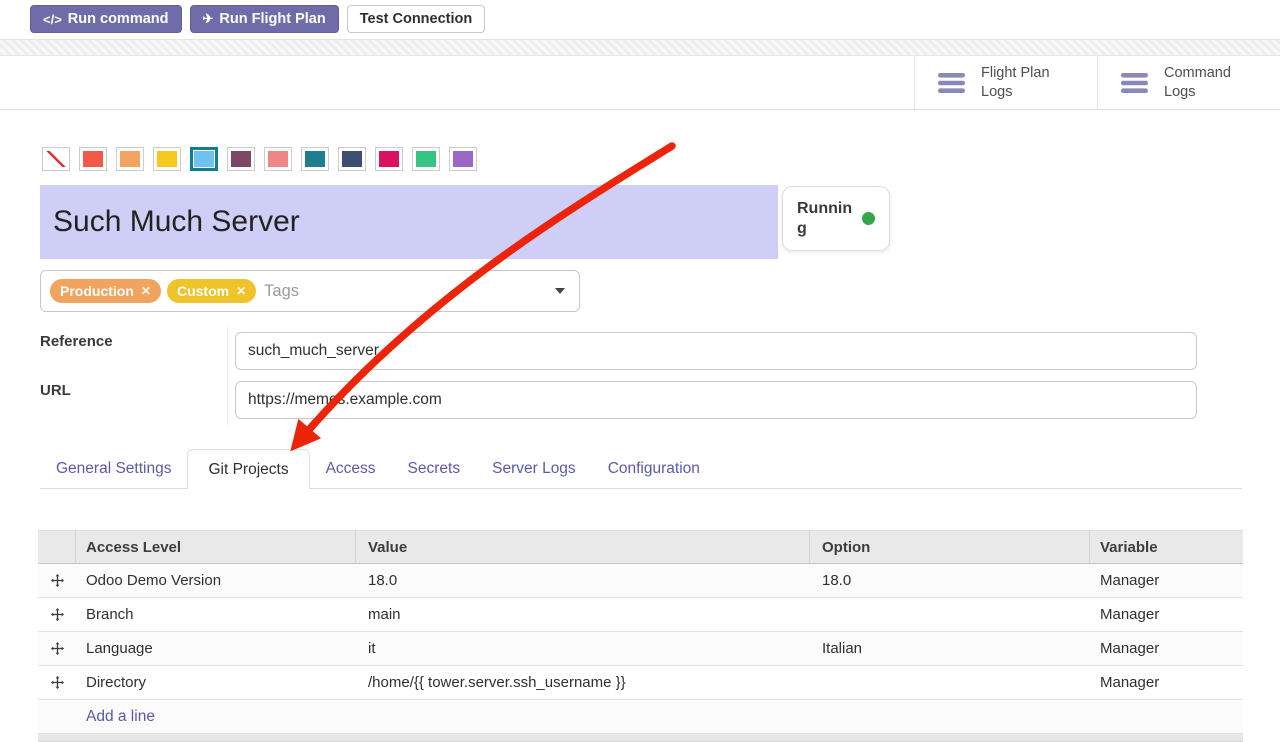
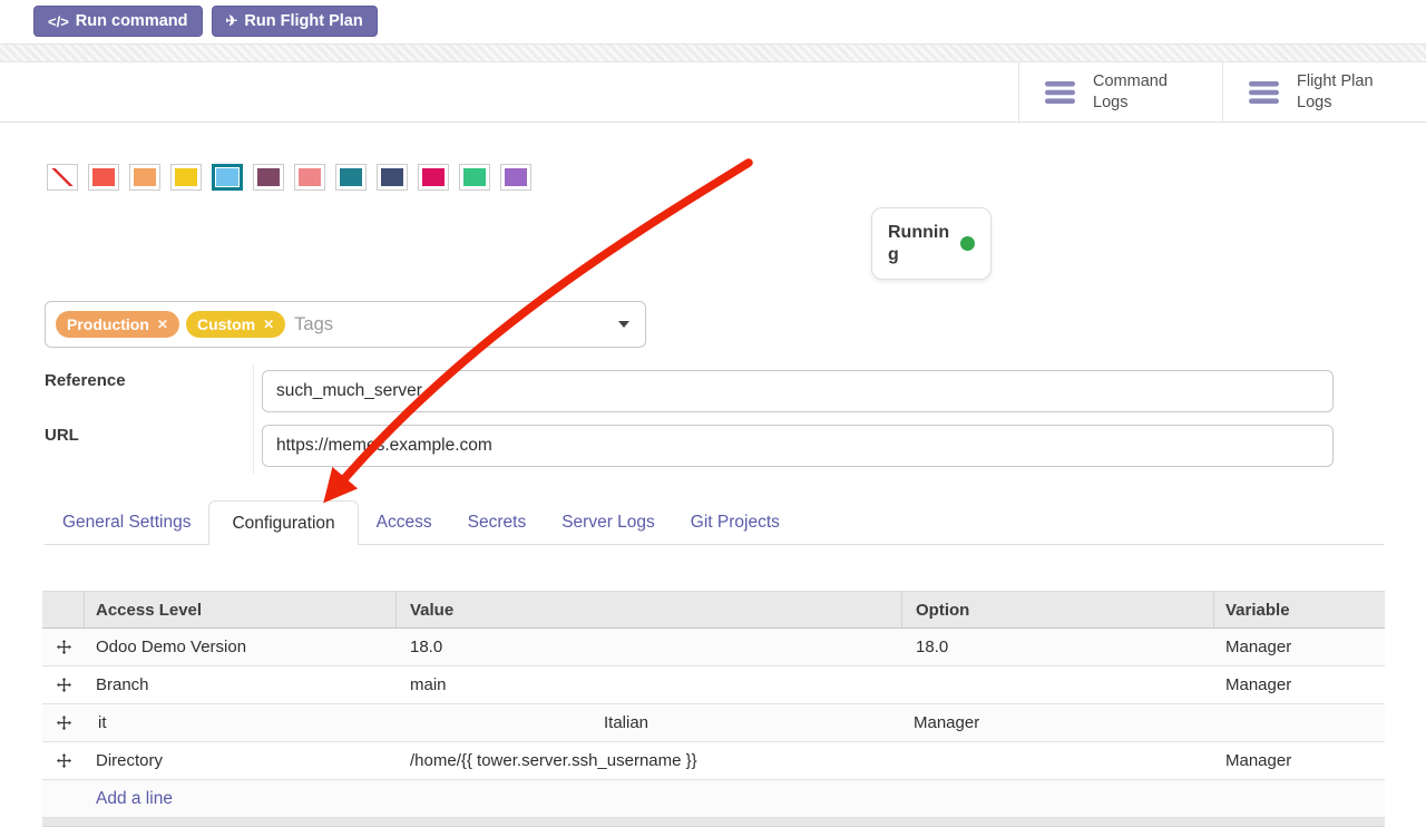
  </>
  Run command
  ✈
  Run Flight Plan
- Test Connection
- Flight Plan
+ Command
  Logs
- Command
+ Flight Plan
  Logs
- Such Much Server
  Running
  Production
  ✕
  Custom
  ✕
  Tags
  Reference
  such_much_server
  URL
  https://mems.example.com
  General Settings
- Git Projects
+ Configuration
  Access
  Secrets
  Server Logs
- Configuration
+ Git Projects
  Access Level
  Value
  Option
  Variable
  Odoo Demo Version
  18.0
  18.0
  Manager
  Branch
  main
  Manager
- Language
  it
  Italian
  Manager
  Directory
  /home/{{ tower.server.ssh_username }}
  Manager
  Add a line
